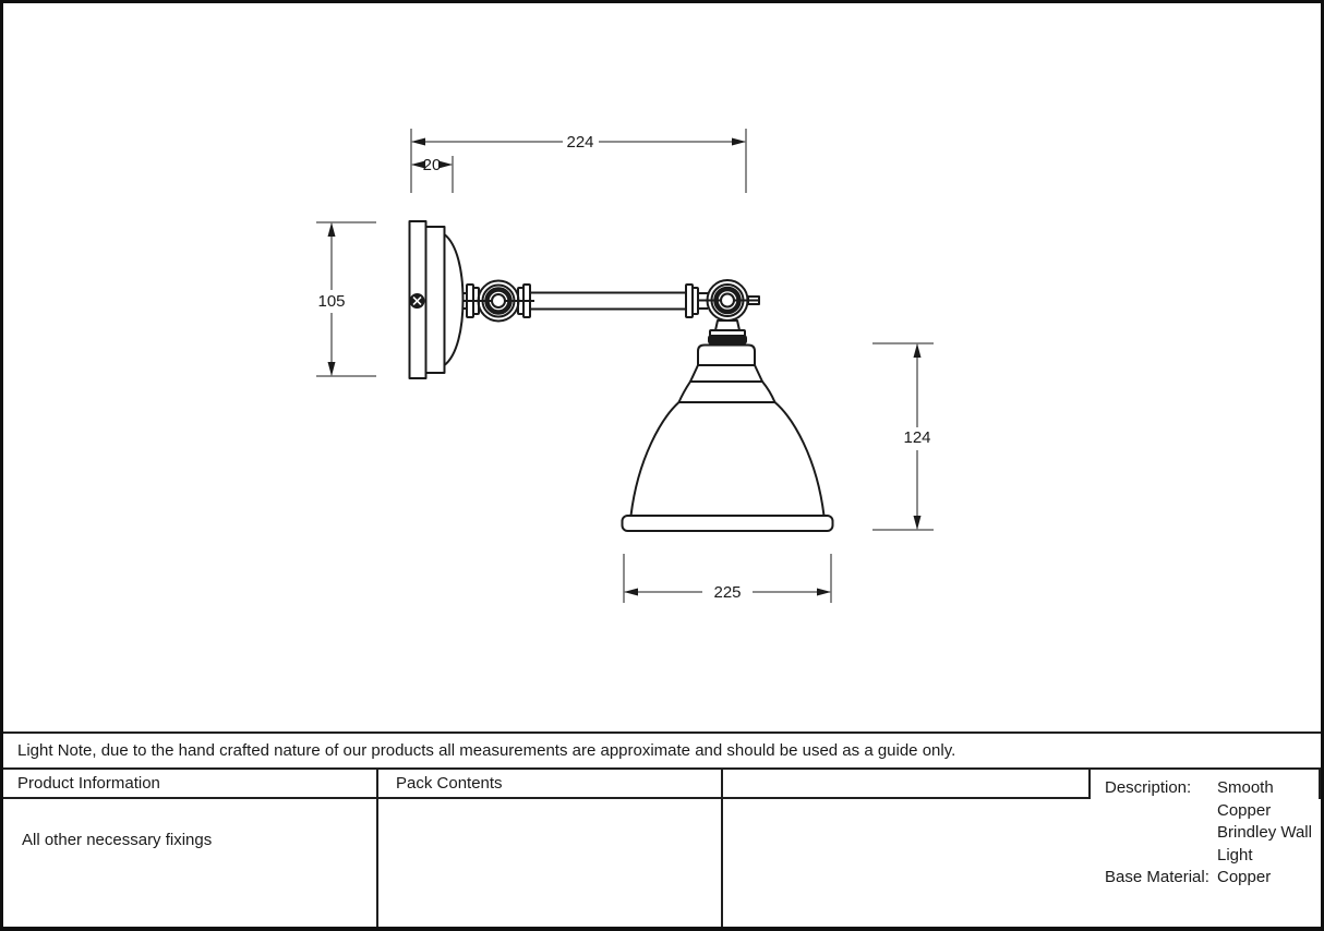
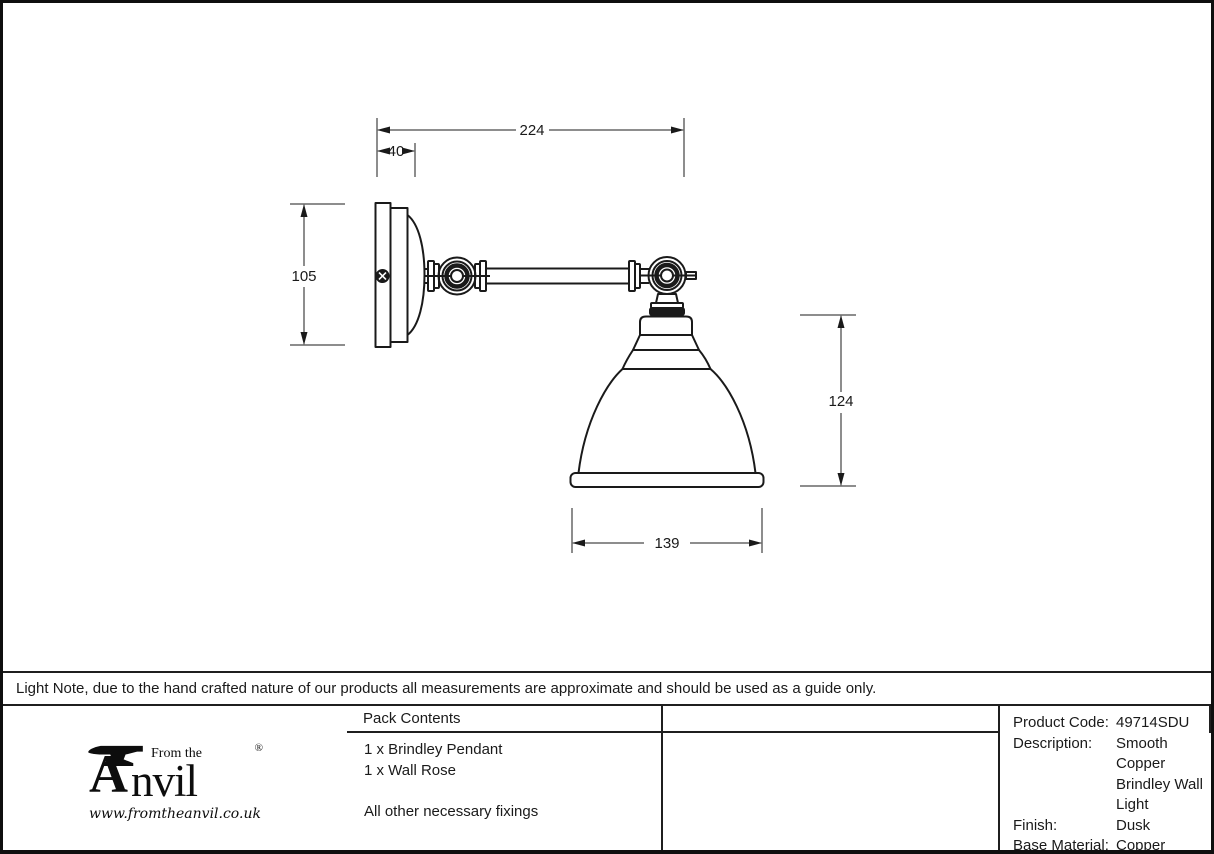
  224
- 20
+ 40
  105
  124
- 225
+ 139
  Light Note, due to the hand crafted nature of our products all measurements are approximate and should be used as a guide only.
- Product Information
  Pack Contents
+ A
+ From the
+ nvil
+ ®
+ www.fromtheanvil.co.uk
+ Product Code:
+ 49714SDU
  Description:
  Smooth Copper Brindley Wall Light
+ Finish:
+ Dusk
  Base Material:
  Copper
+ 1 x Brindley Pendant
+ 1 x Wall Rose
  All other necessary fixings
